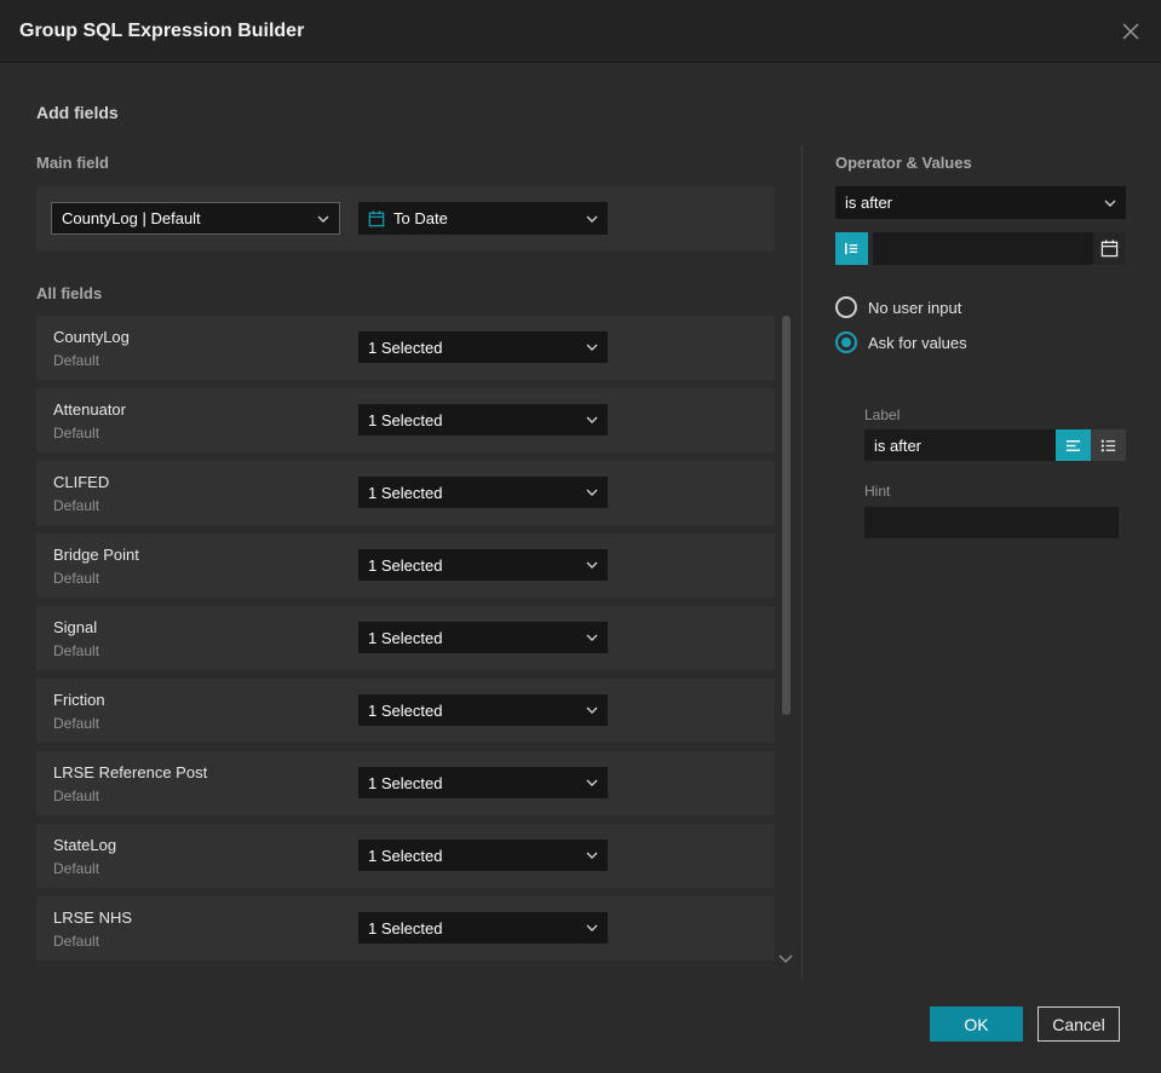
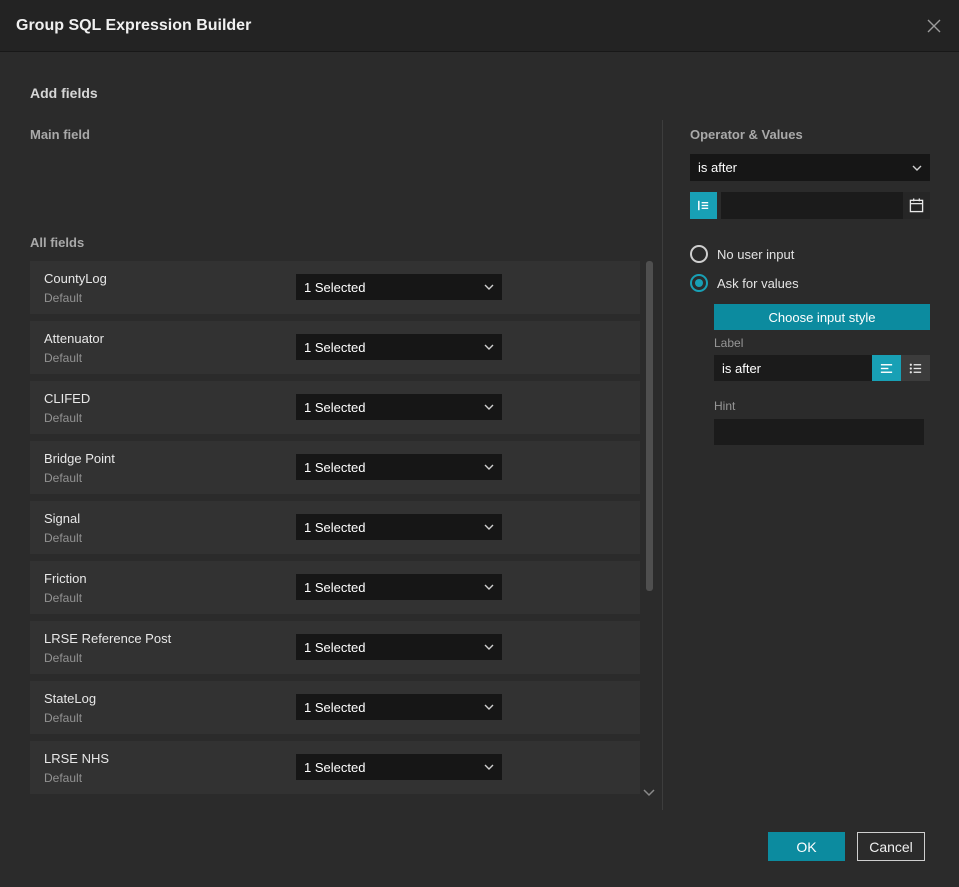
  Group SQL Expression Builder
  Add fields
  Main field
  All fields
  Operator & Values
- CountyLog | Default
- To Date
  CountyLog
  Default
  1 Selected
  Attenuator
  Default
  1 Selected
  CLIFED
  Default
  1 Selected
  Bridge Point
  Default
  1 Selected
  Signal
  Default
  1 Selected
  Friction
  Default
  1 Selected
  LRSE Reference Post
  Default
  1 Selected
  StateLog
  Default
  1 Selected
  LRSE NHS
  Default
  1 Selected
  is after
  No user input
  Ask for values
+ Choose input style
  Label
  is after
  Hint
  OK
  Cancel
